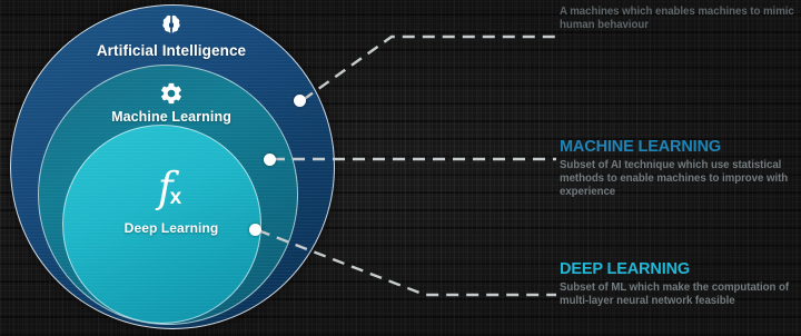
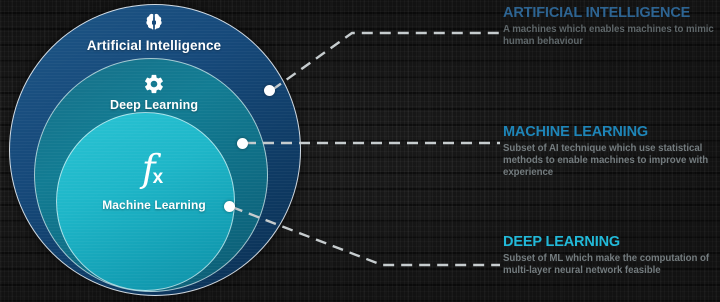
  Artificial Intelligence
- Machine Learning
+ Deep Learning
  fx
- Deep Learning
+ Machine Learning
+ ARTIFICIAL INTELLIGENCE
  A machines which enables machines to mimic human behaviour
  MACHINE LEARNING
  Subset of AI technique which use statistical methods to enable machines to improve with experience
  DEEP LEARNING
  Subset of ML which make the computation of multi-layer neural network feasible
